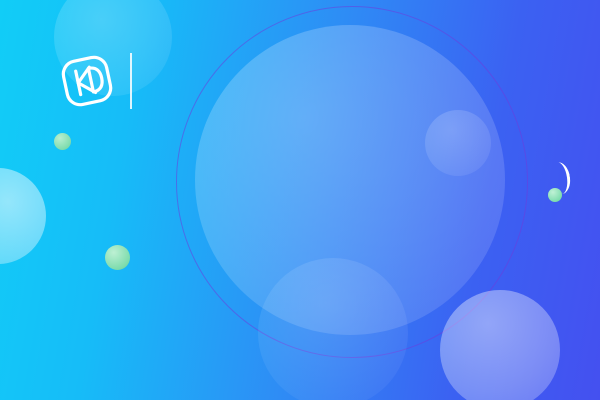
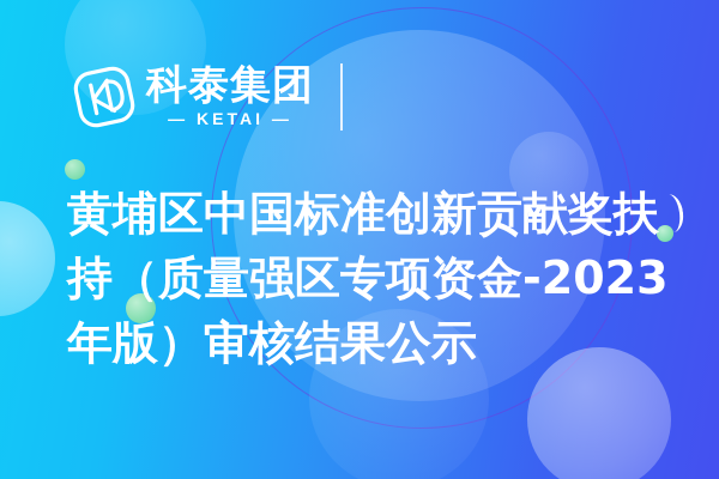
+ 科泰集团
+ — KETAI —
+ 黄埔区中国标准创新贡献奖扶持（质量强区专项资金-2023年版）审核结果公示
